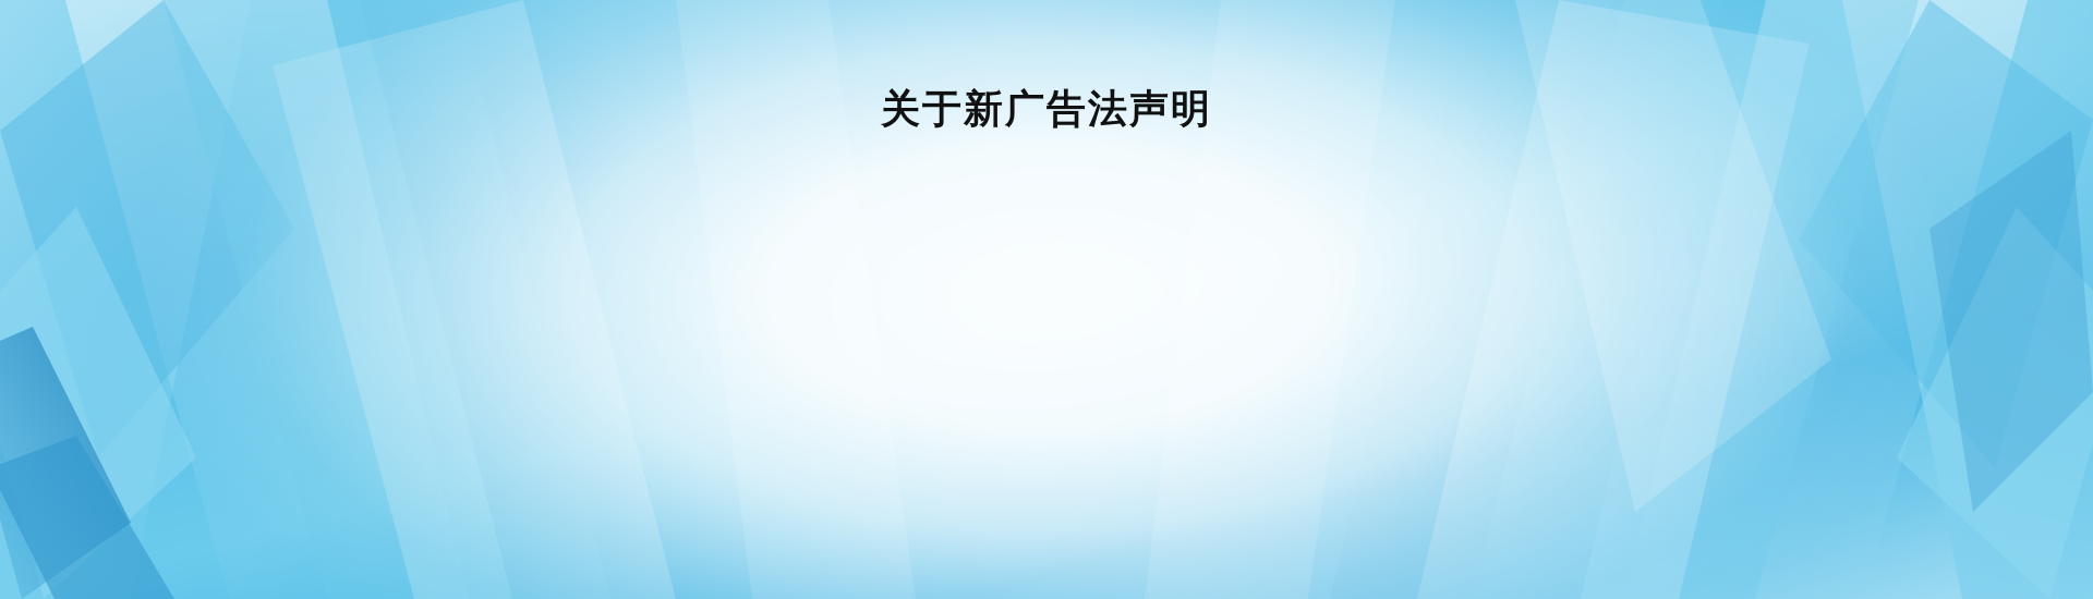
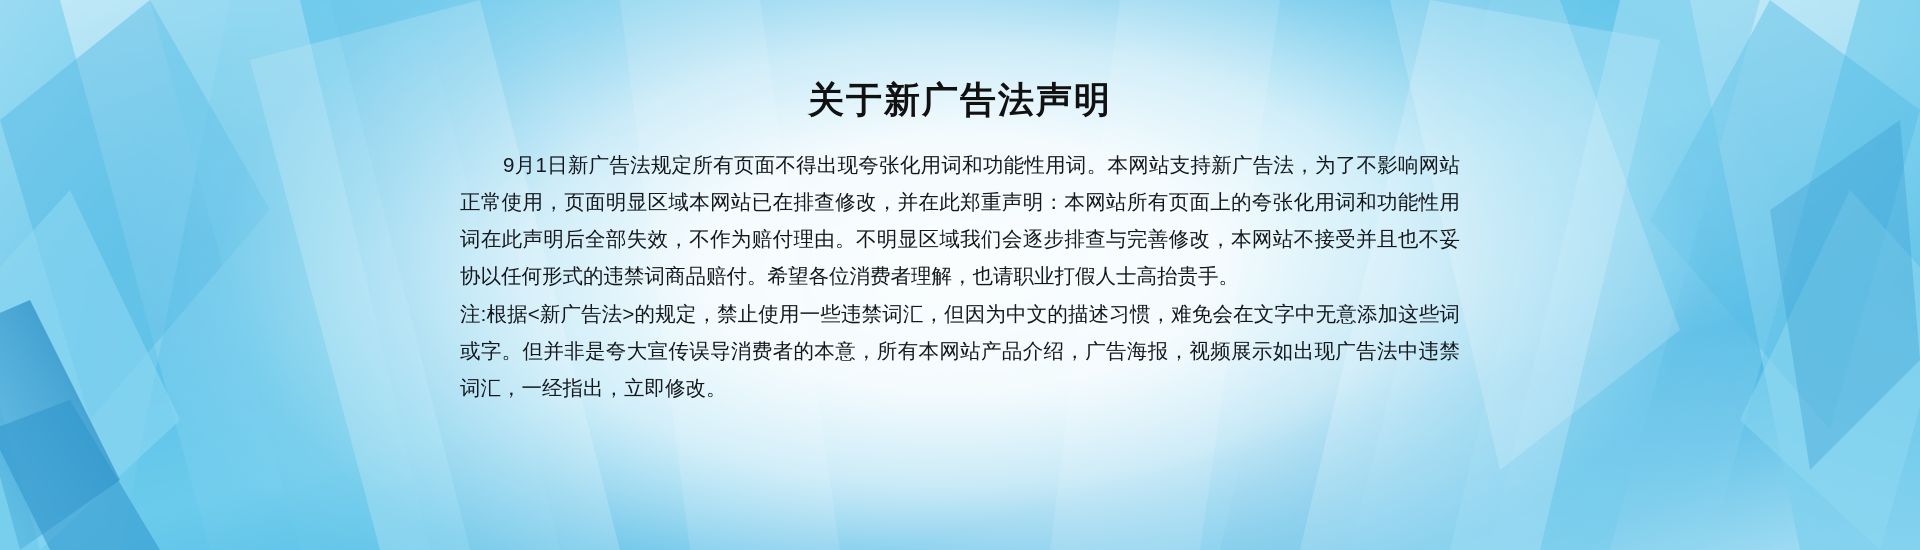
  关于新广告法声明
+ 9月1日新广告法规定所有页面不得出现夸张化用词和功能性用词。本网站支持新广告法，为了不影响网站正常使用，页面明显区域本网站已在排查修改，并在此郑重声明：本网站所有页面上的夸张化用词和功能性用词在此声明后全部失效，不作为赔付理由。不明显区域我们会逐步排查与完善修改，本网站不接受并且也不妥协以任何形式的违禁词商品赔付。希望各位消费者理解，也请职业打假人士高抬贵手。
+ 注:根据<新广告法>的规定，禁止使用一些违禁词汇，但因为中文的描述习惯，难免会在文字中无意添加这些词或字。但并非是夸大宣传误导消费者的本意，所有本网站产品介绍，广告海报，视频展示如出现广告法中违禁词汇，一经指出，立即修改。
